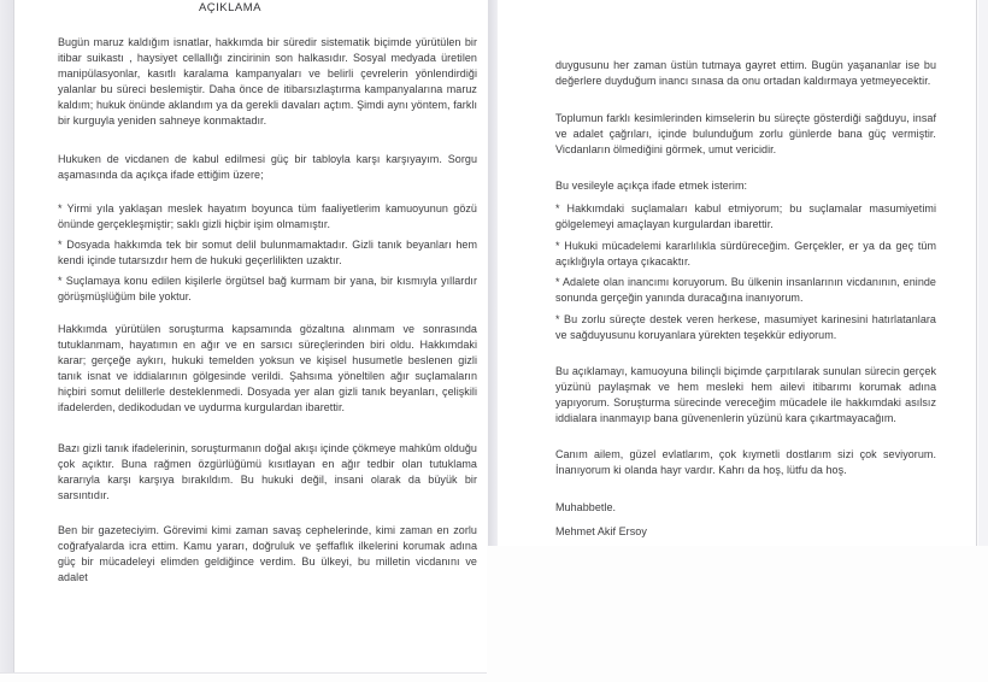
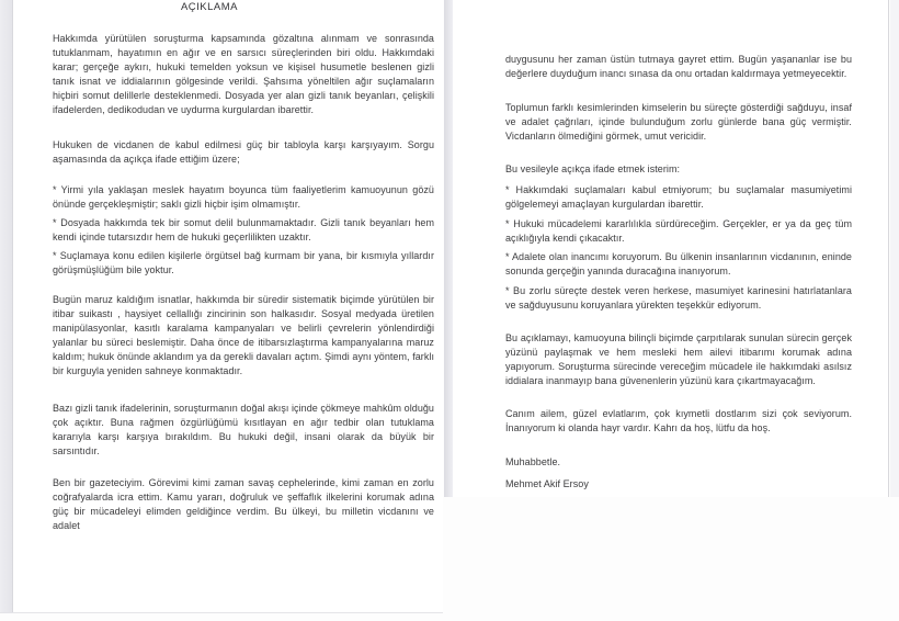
  AÇIKLAMA
- Bugün maruz kaldığım isnatlar, hakkımda bir süredir sistematik biçimde yürütülen bir itibar suikastı , haysiyet cellallığı zincirinin son halkasıdır. Sosyal medyada üretilen manipülasyonlar, kasıtlı karalama kampanyaları ve belirli çevrelerin yönlendirdiği yalanlar bu süreci beslemiştir. Daha önce de itibarsızlaştırma kampanyalarına maruz kaldım; hukuk önünde aklandım ya da gerekli davaları açtım. Şimdi aynı yöntem, farklı bir kurguyla yeniden sahneye konmaktadır.
+ Hakkımda yürütülen soruşturma kapsamında gözaltına alınmam ve sonrasında tutuklanmam, hayatımın en ağır ve en sarsıcı süreçlerinden biri oldu. Hakkımdaki karar; gerçeğe aykırı, hukuki temelden yoksun ve kişisel husumetle beslenen gizli tanık isnat ve iddialarının gölgesinde verildi. Şahsıma yöneltilen ağır suçlamaların hiçbiri somut delillerle desteklenmedi. Dosyada yer alan gizli tanık beyanları, çelişkili ifadelerden, dedikodudan ve uydurma kurgulardan ibarettir.
  Hukuken de vicdanen de kabul edilmesi güç bir tabloyla karşı karşıyayım. Sorgu aşamasında da açıkça ifade ettiğim üzere;
  * Yirmi yıla yaklaşan meslek hayatım boyunca tüm faaliyetlerim kamuoyunun gözü önünde gerçekleşmiştir; saklı gizli hiçbir işim olmamıştır.
  * Dosyada hakkımda tek bir somut delil bulunmamaktadır. Gizli tanık beyanları hem kendi içinde tutarsızdır hem de hukuki geçerlilikten uzaktır.
  * Suçlamaya konu edilen kişilerle örgütsel bağ kurmam bir yana, bir kısmıyla yıllardır görüşmüşlüğüm bile yoktur.
- Hakkımda yürütülen soruşturma kapsamında gözaltına alınmam ve sonrasında tutuklanmam, hayatımın en ağır ve en sarsıcı süreçlerinden biri oldu. Hakkımdaki karar; gerçeğe aykırı, hukuki temelden yoksun ve kişisel husumetle beslenen gizli tanık isnat ve iddialarının gölgesinde verildi. Şahsıma yöneltilen ağır suçlamaların hiçbiri somut delillerle desteklenmedi. Dosyada yer alan gizli tanık beyanları, çelişkili ifadelerden, dedikodudan ve uydurma kurgulardan ibarettir.
+ Bugün maruz kaldığım isnatlar, hakkımda bir süredir sistematik biçimde yürütülen bir itibar suikastı , haysiyet cellallığı zincirinin son halkasıdır. Sosyal medyada üretilen manipülasyonlar, kasıtlı karalama kampanyaları ve belirli çevrelerin yönlendirdiği yalanlar bu süreci beslemiştir. Daha önce de itibarsızlaştırma kampanyalarına maruz kaldım; hukuk önünde aklandım ya da gerekli davaları açtım. Şimdi aynı yöntem, farklı bir kurguyla yeniden sahneye konmaktadır.
  Bazı gizli tanık ifadelerinin, soruşturmanın doğal akışı içinde çökmeye mahkûm olduğu çok açıktır. Buna rağmen özgürlüğümü kısıtlayan en ağır tedbir olan tutuklama kararıyla karşı karşıya bırakıldım. Bu hukuki değil, insani olarak da büyük bir sarsıntıdır.
  Ben bir gazeteciyim. Görevimi kimi zaman savaş cephelerinde, kimi zaman en zorlu coğrafyalarda icra ettim. Kamu yararı, doğruluk ve şeffaflık ilkelerini korumak adına güç bir mücadeleyi elimden geldiğince verdim. Bu ülkeyi, bu milletin vicdanını ve adalet
  duygusunu her zaman üstün tutmaya gayret ettim. Bugün yaşananlar ise bu değerlere duyduğum inancı sınasa da onu ortadan kaldırmaya yetmeyecektir.
  Toplumun farklı kesimlerinden kimselerin bu süreçte gösterdiği sağduyu, insaf ve adalet çağrıları, içinde bulunduğum zorlu günlerde bana güç vermiştir. Vicdanların ölmediğini görmek, umut vericidir.
  Bu vesileyle açıkça ifade etmek isterim:
  * Hakkımdaki suçlamaları kabul etmiyorum; bu suçlamalar masumiyetimi gölgelemeyi amaçlayan kurgulardan ibarettir.
- * Hukuki mücadelemi kararlılıkla sürdüreceğim. Gerçekler, er ya da geç tüm açıklığıyla ortaya çıkacaktır.
+ * Hukuki mücadelemi kararlılıkla sürdüreceğim. Gerçekler, er ya da geç tüm açıklığıyla kendi çıkacaktır.
  * Adalete olan inancımı koruyorum. Bu ülkenin insanlarının vicdanının, eninde sonunda gerçeğin yanında duracağına inanıyorum.
  * Bu zorlu süreçte destek veren herkese, masumiyet karinesini hatırlatanlara ve sağduyusunu koruyanlara yürekten teşekkür ediyorum.
  Bu açıklamayı, kamuoyuna bilinçli biçimde çarpıtılarak sunulan sürecin gerçek yüzünü paylaşmak ve hem mesleki hem ailevi itibarımı korumak adına yapıyorum. Soruşturma sürecinde vereceğim mücadele ile hakkımdaki asılsız iddialara inanmayıp bana güvenenlerin yüzünü kara çıkartmayacağım.
  Canım ailem, güzel evlatlarım, çok kıymetli dostlarım sizi çok seviyorum. İnanıyorum ki olanda hayr vardır. Kahrı da hoş, lütfu da hoş.
  Muhabbetle.
  Mehmet Akif Ersoy
